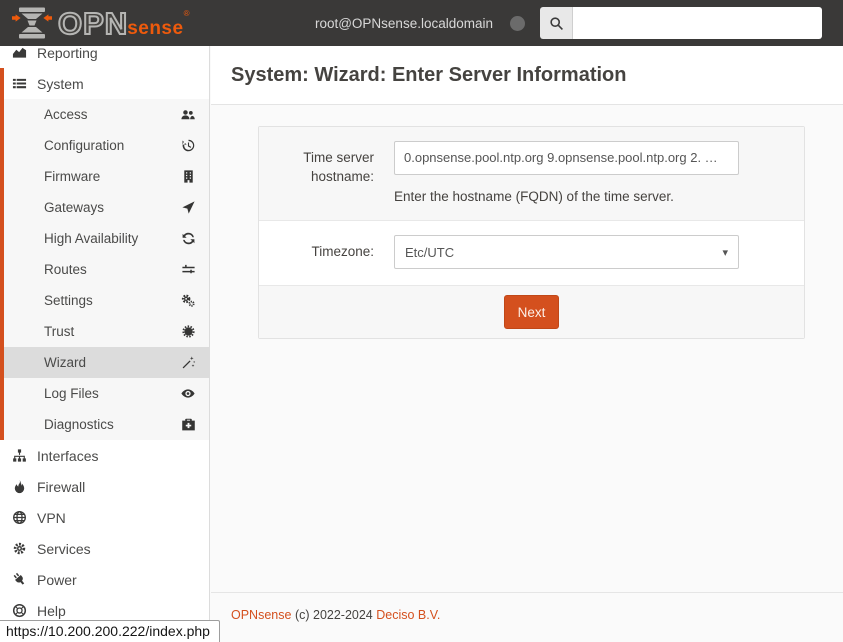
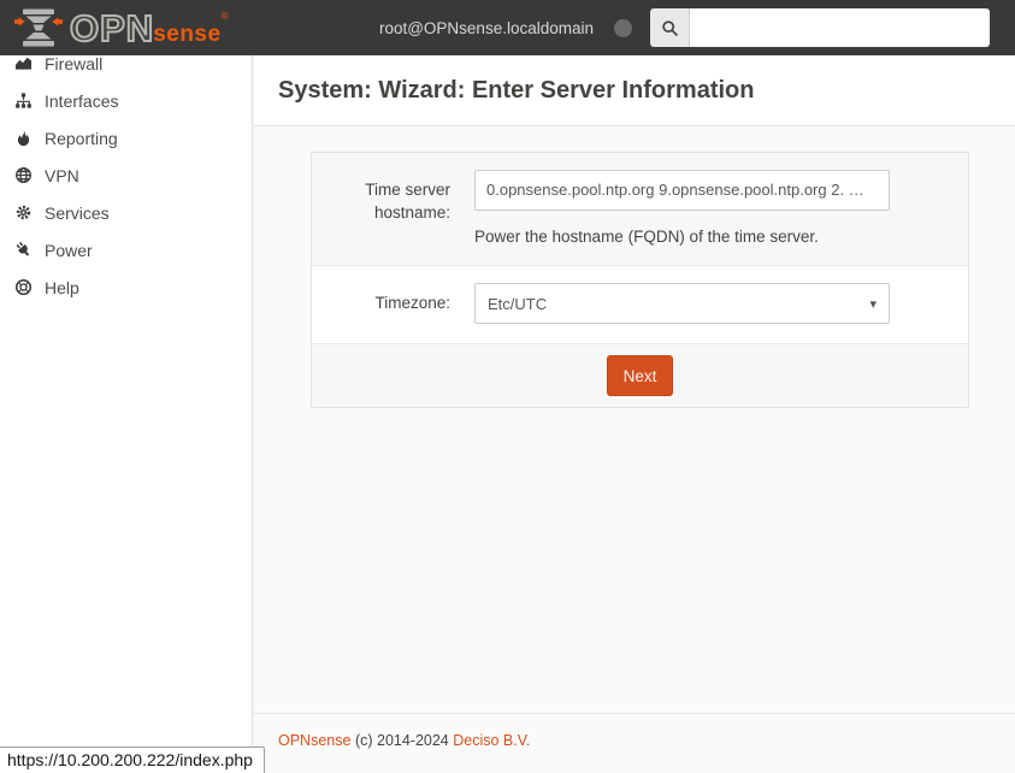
  OPN
  sense
  ®
  root@OPNsense.localdomain
- Reporting
+ Firewall
- System
- Access
- Configuration
- Firmware
- Gateways
- High Availability
- Routes
- Settings
- Trust
- Wizard
- Log Files
- Diagnostics
  Interfaces
- Firewall
+ Reporting
  VPN
  Services
  Power
  Help
  System: Wizard: Enter Server Information
  Time server hostname:
  0.opnsense.pool.ntp.org 9.opnsense.pool.ntp.org 2. …
- Enter the hostname (FQDN) of the time server.
+ Power the hostname (FQDN) of the time server.
  Timezone:
  Etc/UTC
  ▾
  Next
- OPNsense (c) 2022-2024 Deciso B.V.
+ OPNsense (c) 2014-2024 Deciso B.V.
  https://10.200.200.222/index.php
